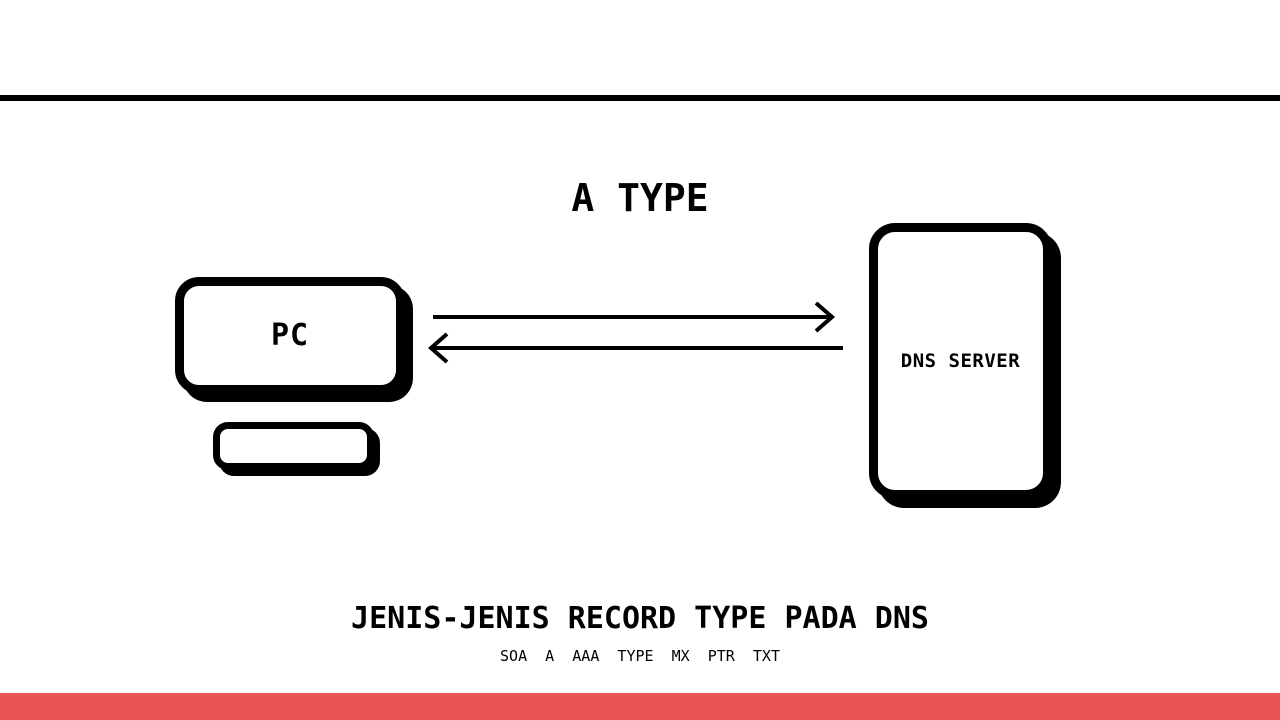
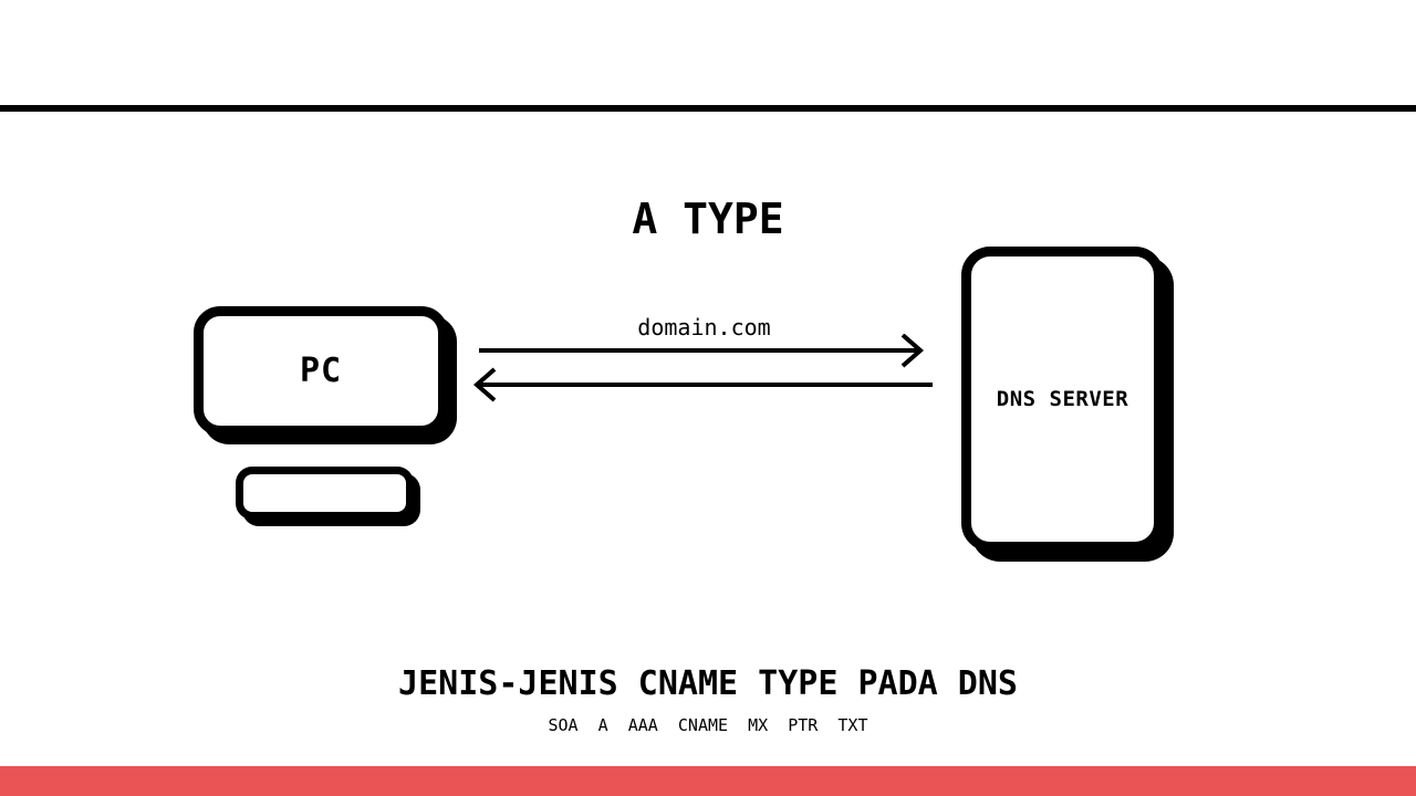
  A TYPE
  PC
  DNS SERVER
+ domain.com
- JENIS-JENIS RECORD TYPE PADA DNS
+ JENIS-JENIS CNAME TYPE PADA DNS
- SOA A AAA TYPE MX PTR TXT
+ SOA A AAA CNAME MX PTR TXT
